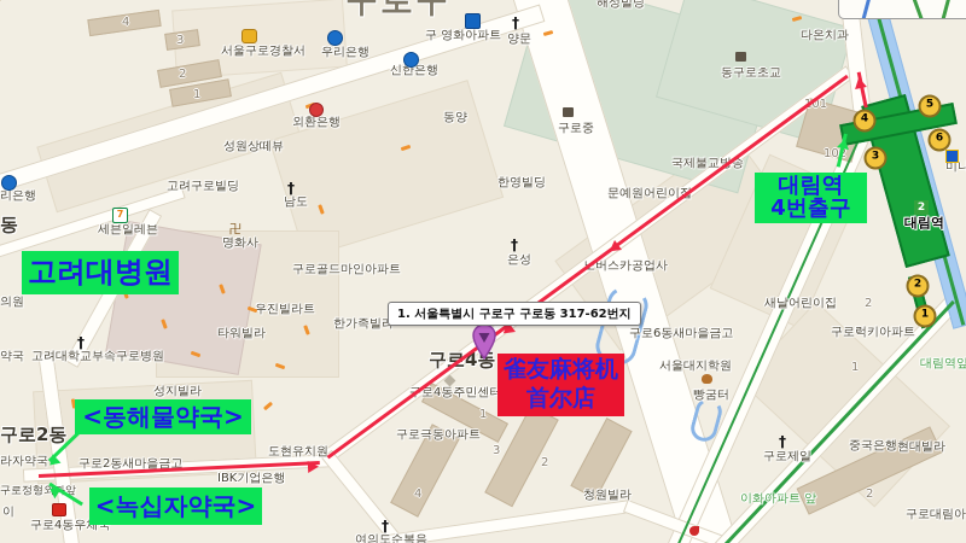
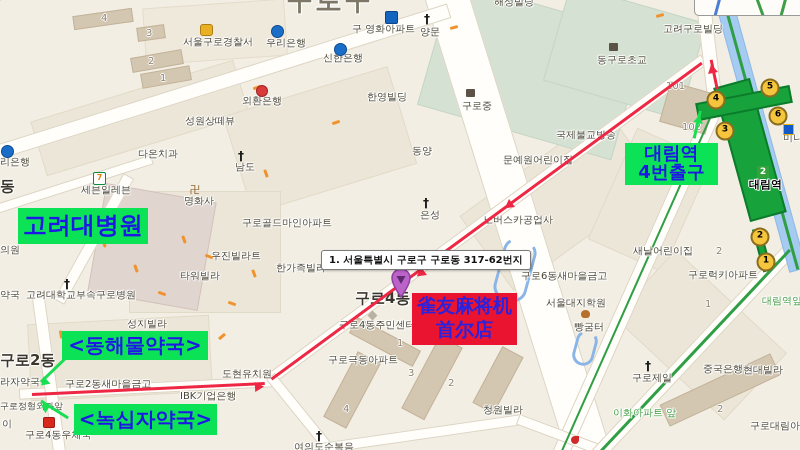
  2
  대림역
  구로구
  구로4동
  구로2동
  동
  서울구로경찰서
  우리은행
  신한은행
  구 영화아파트
  양문
  외환은행
- 동양
+ 한영빌딩
  성원상떼뷰
  해성빌딩
  구로중
  동구로초교
- 다온치과
+ 고려구로빌딩
  국제불교송
  문예원어린이
  버스카공업사
  은성
- 한영빌딩
+ 동양
  남도
  명화사
  세븐일레븐
- 고려구로빌딩
+ 다온치과
  구로골드마인아파트
  우진빌라트
  타워빌라
  한가족빌
  고려대학교부속구로병원
  성지빌라
  구로2동새마을금고
  도현유치원
  IBK기업은행
  구로정형외앞
  라자약국
  약국
  의원
  리은행
  이
  구로4동우체국
  로4동주민센터
  구로극동아파트
  청원빌라
  여의도순복음
  서울대지학원
  빵굼터
  구로6동새마을금고
  새날어린이집
  구로럭키아파트
  구로제일
  중국은행
  현대빌라
  이화아파트 앞
  구로대림아
  대림역앞
  4
  3
  2
  1
  102
  1
  3
  2
  4
  1
  2
  2
  †
  †
  卍
  7
  †
  †
  †
  †
  1
  2
  3
  4
  5
  6
  고려대병원
  대림역
  4번출구
  <동해물약국>
  <녹십자약국>
  雀友麻将机
  首尔店
  1. 서울특별시 구로구 구로동 317-62번지
